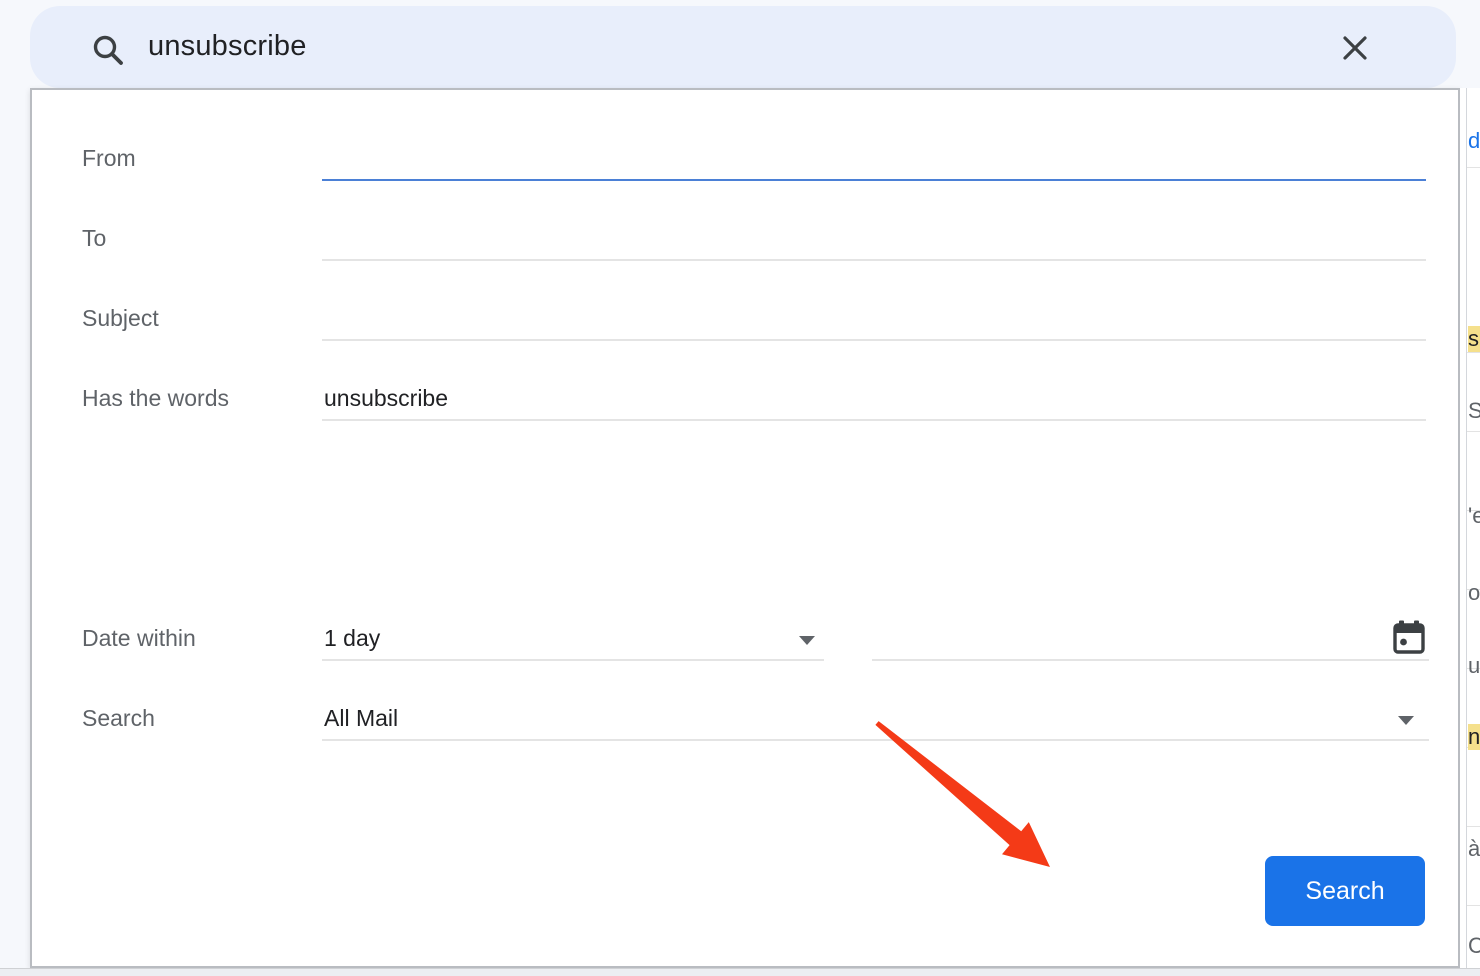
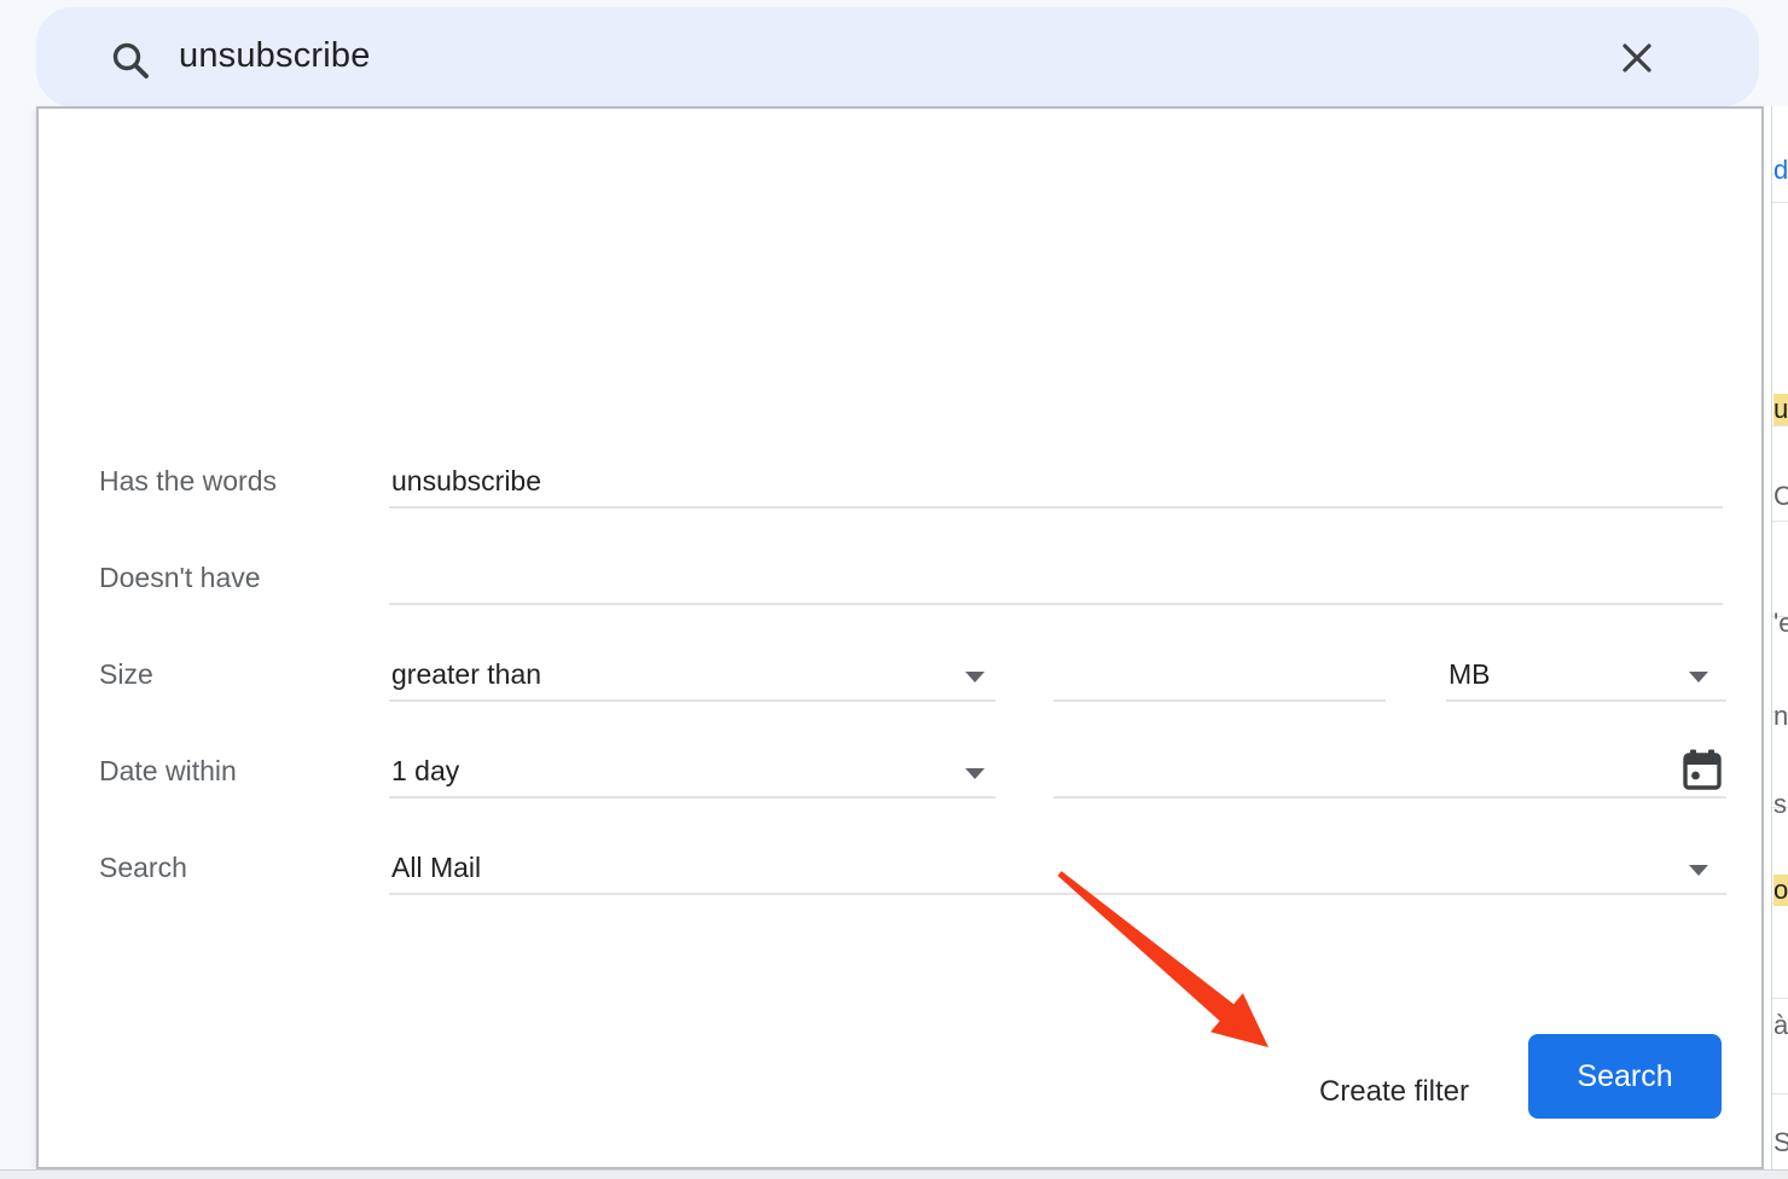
  unsubscribe
- From
- To
- Subject
  Has the words
  unsubscribe
+ Doesn't have
+ Size
+ greater than
+ MB
  Date within
  1 day
  Search
  All Mail
+ Create filter
  Search
  d
- s
+ u
- S
+ C
  'e
- o
+ n
- u
+ s
- n
+ o
  à
- C
+ S
